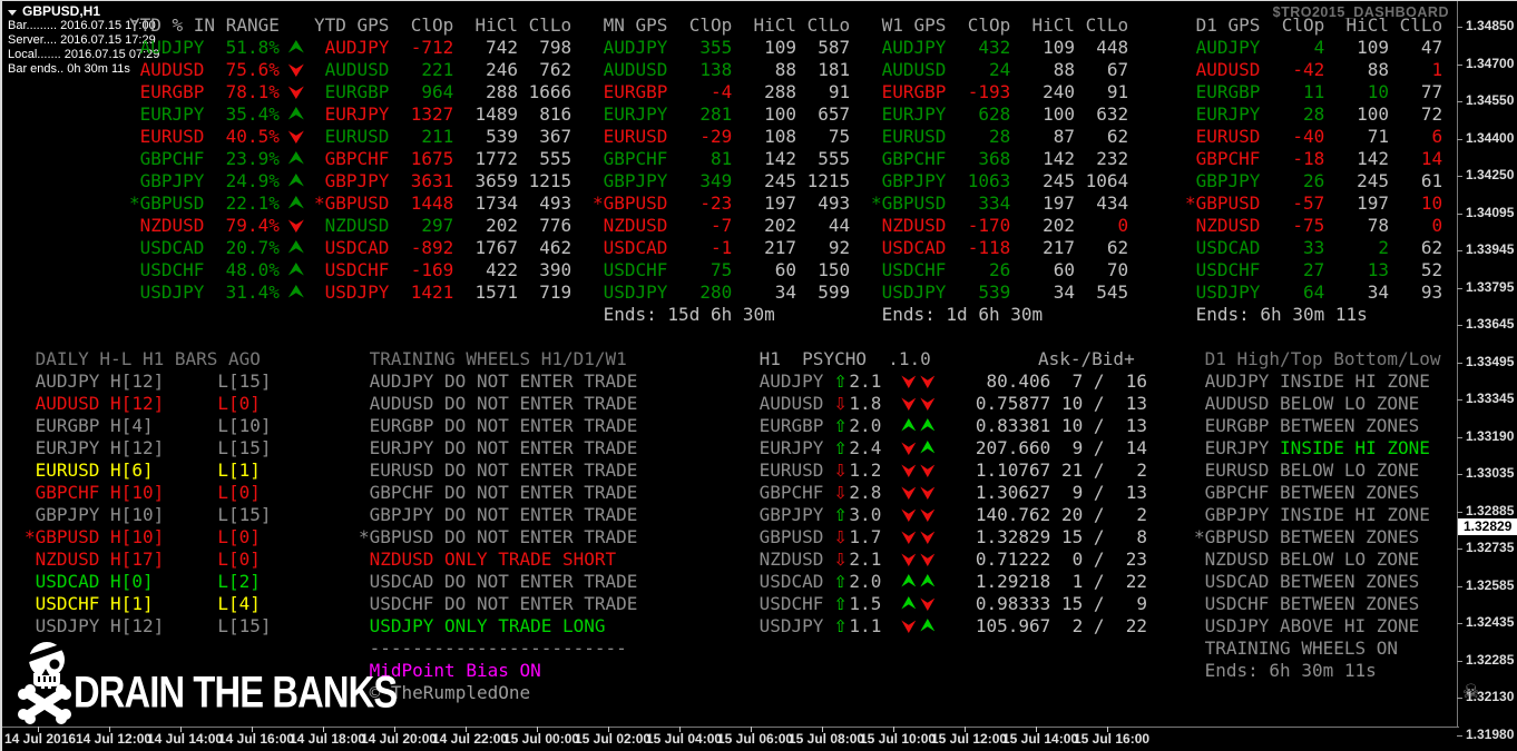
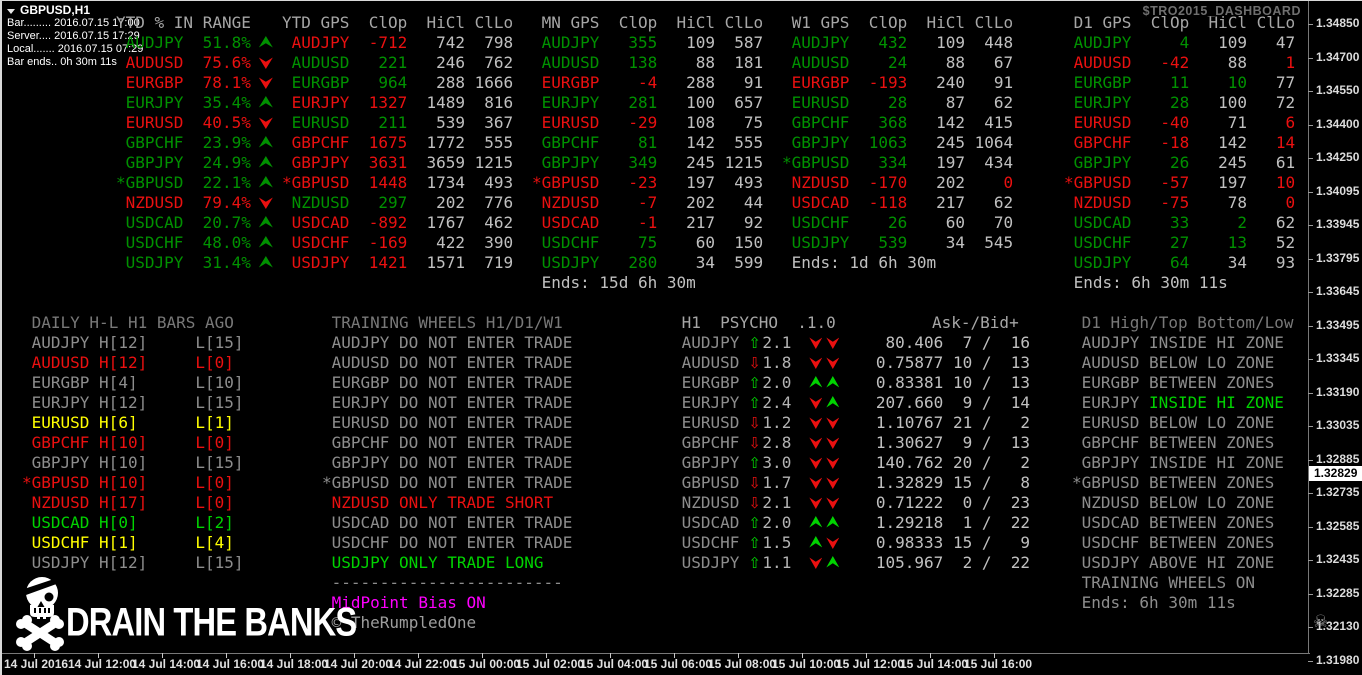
  GBPUSD,H1
  Bar......... 2016.07.15 17:00
  Server.... 2016.07.15 17:29
  Local....... 2016.07.15 07:29
  Bar ends.. 0h 30m 11s
  $TRO2015_DASHBOARD
  YTD % IN RANGE
  AUDJPY 51.8%
  AUDUSD 75.6%
  EURGBP 78.1%
  EURJPY 35.4%
  EURUSD 40.5%
  GBPCHF 23.9%
  GBPJPY 24.9%
  *GBPUSD 22.1%
  NZDUSD 79.4%
  USDCAD 20.7%
  USDCHF 48.0%
  USDJPY 31.4%
  YTD GPS ClOp HiCl ClLo
  AUDJPY -712 742 798
  AUDUSD 221 246 762
  EURGBP 964 288 1666
  EURJPY 1327 1489 816
  EURUSD 211 539 367
  GBPCHF 1675 1772 555
  GBPJPY 3631 3659 1215
  *GBPUSD 1448 1734 493
  NZDUSD 297 202 776
  USDCAD -892 1767 462
  USDCHF -169 422 390
  USDJPY 1421 1571 719
  MN GPS ClOp HiCl ClLo
  AUDJPY 355 109 587
  AUDUSD 138 88 181
  EURGBP -4 288 91
  EURJPY 281 100 657
  EURUSD -29 108 75
  GBPCHF 81 142 555
  GBPJPY 349 245 1215
  *GBPUSD -23 197 493
  NZDUSD -7 202 44
  USDCAD -1 217 92
  USDCHF 75 60 150
  USDJPY 280 34 599
  Ends: 15d 6h 30m
  W1 GPS ClOp HiCl ClLo
  AUDJPY 432 109 448
  AUDUSD 24 88 67
  EURGBP -193 240 91
- EURJPY 628 100 632
  EURUSD 28 87 62
- GBPCHF 368 142 232
+ GBPCHF 368 142 415
  GBPJPY 1063 245 1064
  *GBPUSD 334 197 434
  NZDUSD -170 202 0
  USDCAD -118 217 62
  USDCHF 26 60 70
  USDJPY 539 34 545
  Ends: 1d 6h 30m
  D1 GPS ClOp HiCl ClLo
  AUDJPY 4 109 47
  AUDUSD -42 88 1
  EURGBP 11 10 77
  EURJPY 28 100 72
  EURUSD -40 71 6
  GBPCHF -18 142 14
  GBPJPY 26 245 61
  *GBPUSD -57 197 10
  NZDUSD -75 78 0
  USDCAD 33 2 62
  USDCHF 27 13 52
  USDJPY 64 34 93
  Ends: 6h 30m 11s
  DAILY H-L H1 BARS AGO
  AUDJPY H[12] L[15]
  AUDUSD H[12] L[0]
  EURGBP H[4] L[10]
  EURJPY H[12] L[15]
  EURUSD H[6] L[1]
  GBPCHF H[10] L[0]
  GBPJPY H[10] L[15]
  *GBPUSD H[10] L[0]
  NZDUSD H[17] L[0]
  USDCAD H[0] L[2]
  USDCHF H[1] L[4]
  USDJPY H[12] L[15]
  TRAINING WHEELS H1/D1/W1
  AUDJPY DO NOT ENTER TRADE
  AUDUSD DO NOT ENTER TRADE
  EURGBP DO NOT ENTER TRADE
  EURJPY DO NOT ENTER TRADE
  EURUSD DO NOT ENTER TRADE
  GBPCHF DO NOT ENTER TRADE
  GBPJPY DO NOT ENTER TRADE
  *GBPUSD DO NOT ENTER TRADE
  NZDUSD ONLY TRADE SHORT
  USDCAD DO NOT ENTER TRADE
  USDCHF DO NOT ENTER TRADE
  USDJPY ONLY TRADE LONG
  ------------------------
  MidPoint Bias ON
  © TheRumpledOne
  H1 PSYCHO .1.0
  Ask-/Bid+
  AUDJPY ⇧2.1 80.406 7 / 16
  AUDUSD ⇩1.8 0.75877 10 / 13
  EURGBP ⇧2.0 0.83381 10 / 13
  EURJPY ⇧2.4 207.660 9 / 14
  EURUSD ⇩1.2 1.10767 21 / 2
  GBPCHF ⇩2.8 1.30627 9 / 13
  GBPJPY ⇧3.0 140.762 20 / 2
  GBPUSD ⇩1.7 1.32829 15 / 8
  NZDUSD ⇩2.1 0.71222 0 / 23
  USDCAD ⇧2.0 1.29218 1 / 22
  USDCHF ⇧1.5 0.98333 15 / 9
  USDJPY ⇧1.1 105.967 2 / 22
  D1 High/Top Bottom/Low
  AUDJPY INSIDE HI ZONE
  AUDUSD BELOW LO ZONE
  EURGBP BETWEEN ZONES
  EURJPY INSIDE HI ZONE
  EURUSD BELOW LO ZONE
  GBPCHF BETWEEN ZONES
  GBPJPY INSIDE HI ZONE
  *GBPUSD BETWEEN ZONES
  NZDUSD BELOW LO ZONE
  USDCAD BETWEEN ZONES
  USDCHF BETWEEN ZONES
  USDJPY ABOVE HI ZONE
  TRAINING WHEELS ON
  Ends: 6h 30m 11s
  1.34850
  1.34700
  1.34550
  1.34400
  1.34250
  1.34095
  1.33945
  1.33795
  1.33645
  1.33495
  1.33345
  1.33190
  1.33035
  1.32885
  1.32735
  1.32585
  1.32435
  1.32285
  1.32130
  1.31980
  1.32829
  14 Jul 2016
  14 Jul 12:00
  14 Jul 14:00
  14 Jul 16:00
  14 Jul 18:00
  14 Jul 20:00
  14 Jul 22:00
  15 Jul 00:00
  15 Jul 02:00
  15 Jul 04:00
  15 Jul 06:00
  15 Jul 08:00
  15 Jul 10:00
  15 Jul 12:00
  15 Jul 14:00
  15 Jul 16:00
  ☠
  DRAIN THE BANKS
